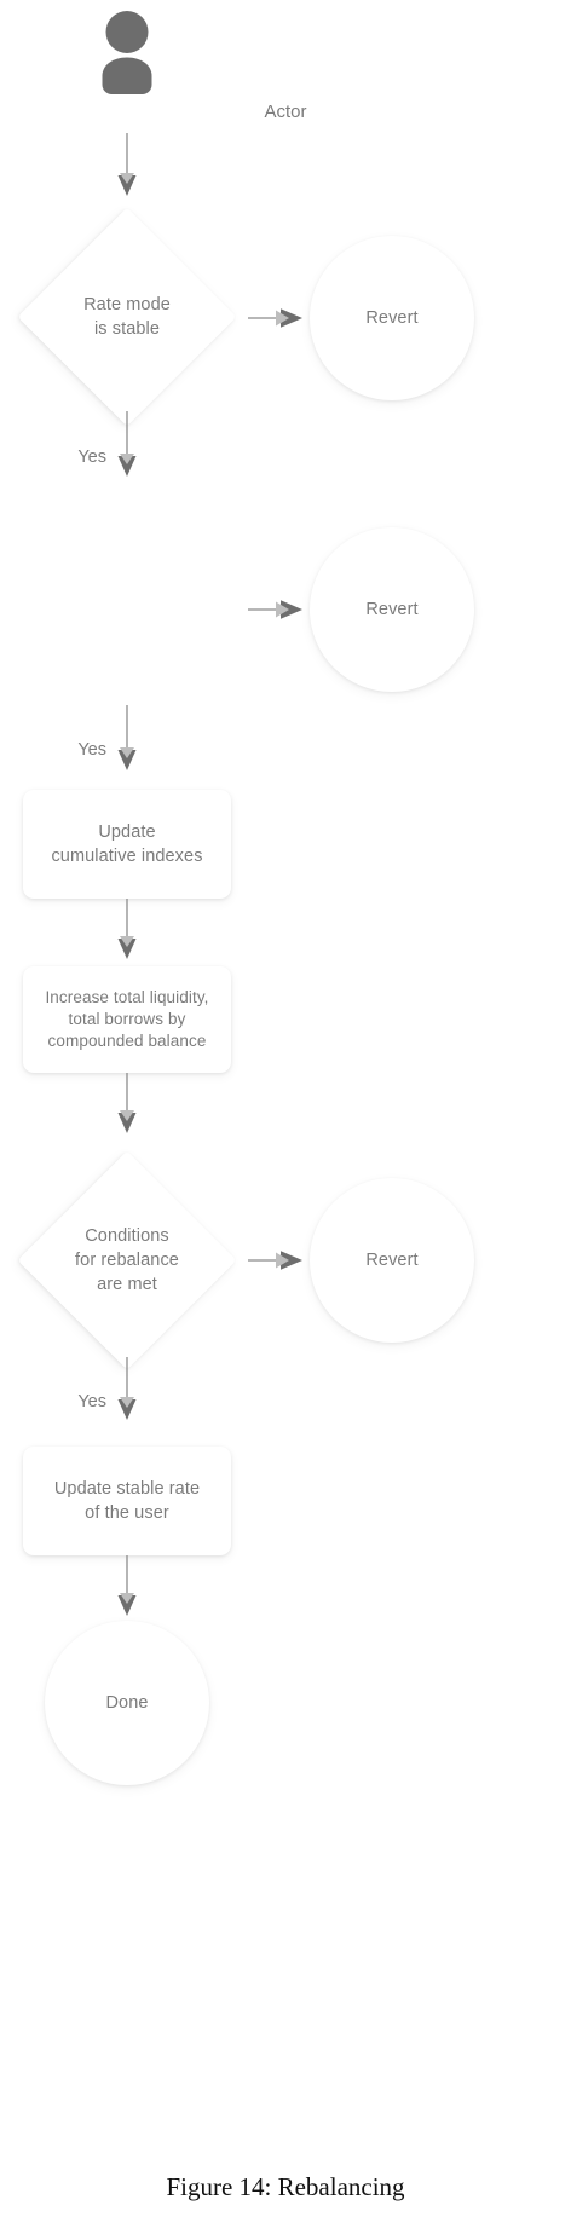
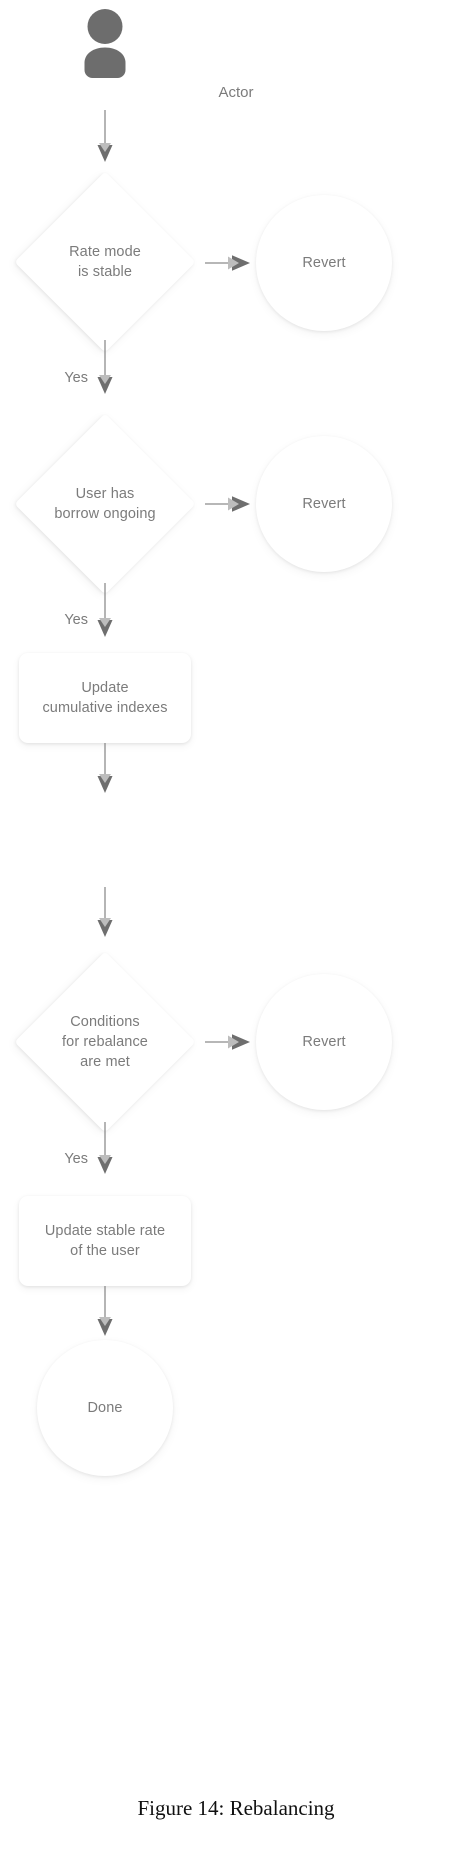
  Actor
  Rate mode
  is stable
  Revert
  Yes
+ User has
+ borrow ongoing
  Revert
  Yes
  Update
  cumulative indexes
- Increase total liquidity,
- total borrows by
- compounded balance
  Conditions
  for rebalance
  are met
  Revert
  Yes
  Update stable rate
  of the user
  Done
  Figure 14: Rebalancing
